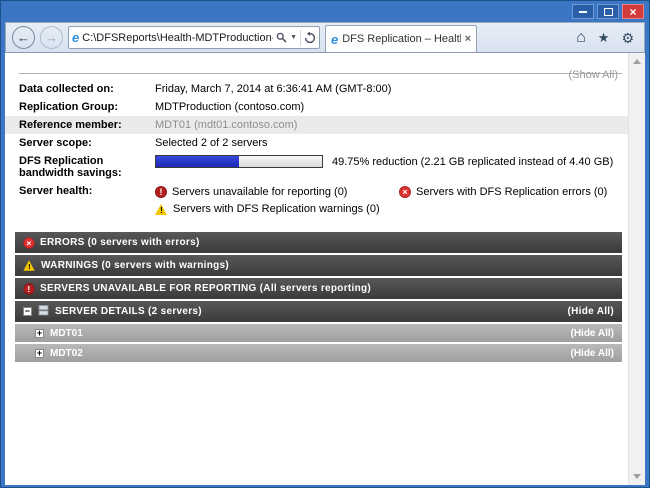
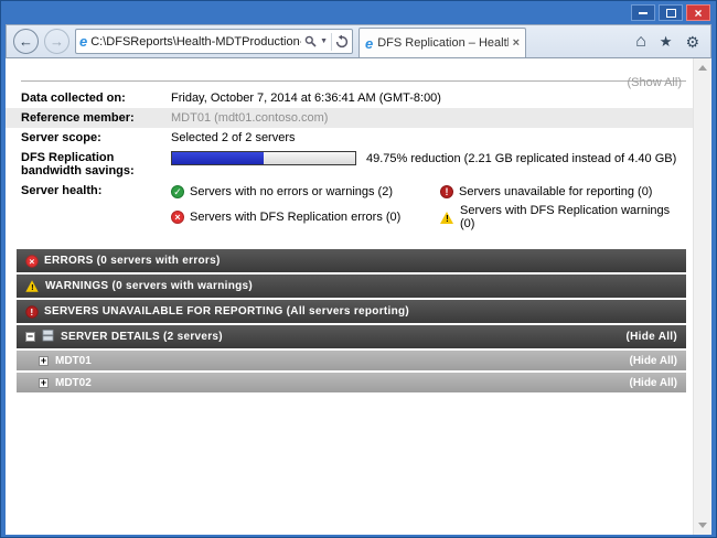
  ×
  ←
  →
  e
  C:\DFSReports\Health-MDTProduction
  e
  DFS Replication – Healt
  ×
  ⌂
  ★
  ⚙
  (Show All)
  Data collected on:
- Friday, March 7, 2014 at 6:36:41 AM (GMT-8:00)
+ Friday, October 7, 2014 at 6:36:41 AM (GMT-8:00)
- Replication Group:
- MDTProduction (contoso.com)
  Reference member:
  MDT01 (mdt01.contoso.com)
  Server scope:
  Selected 2 of 2 servers
  DFS Replication bandwidth savings:
  49.75% reduction (2.21 GB replicated instead of 4.40 GB)
  Server health:
+ ✓
+ Servers with no errors or warnings (2)
  !
  Servers unavailable for reporting (0)
  ×
  Servers with DFS Replication errors (0)
  !
  Servers with DFS Replication warnings (0)
  ×
  ERRORS (0 servers with errors)
  !
  WARNINGS (0 servers with warnings)
  !
  SERVERS UNAVAILABLE FOR REPORTING (All servers reporting)
  −
  SERVER DETAILS (2 servers)
  (Hide All)
  +
  MDT01
  (Hide All)
  +
  MDT02
  (Hide All)
